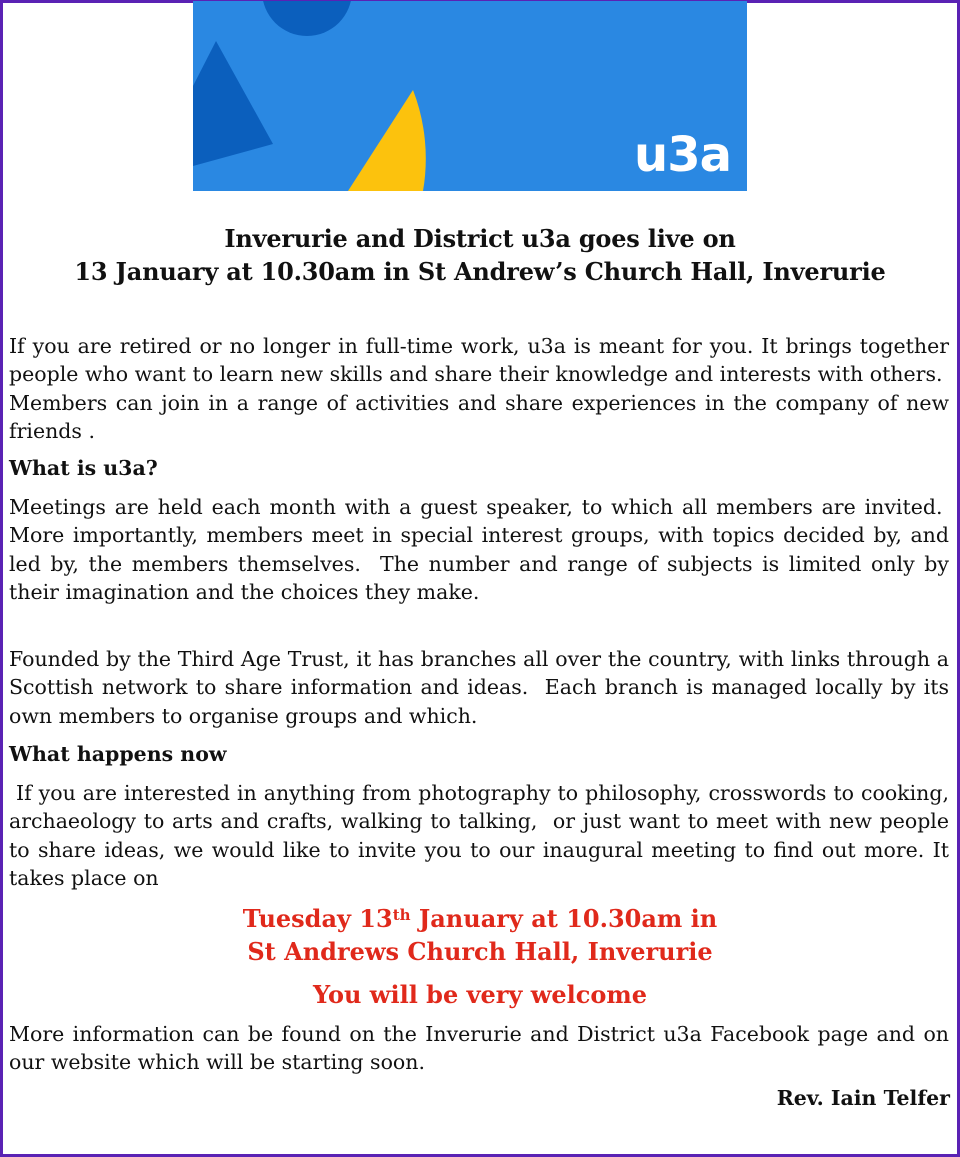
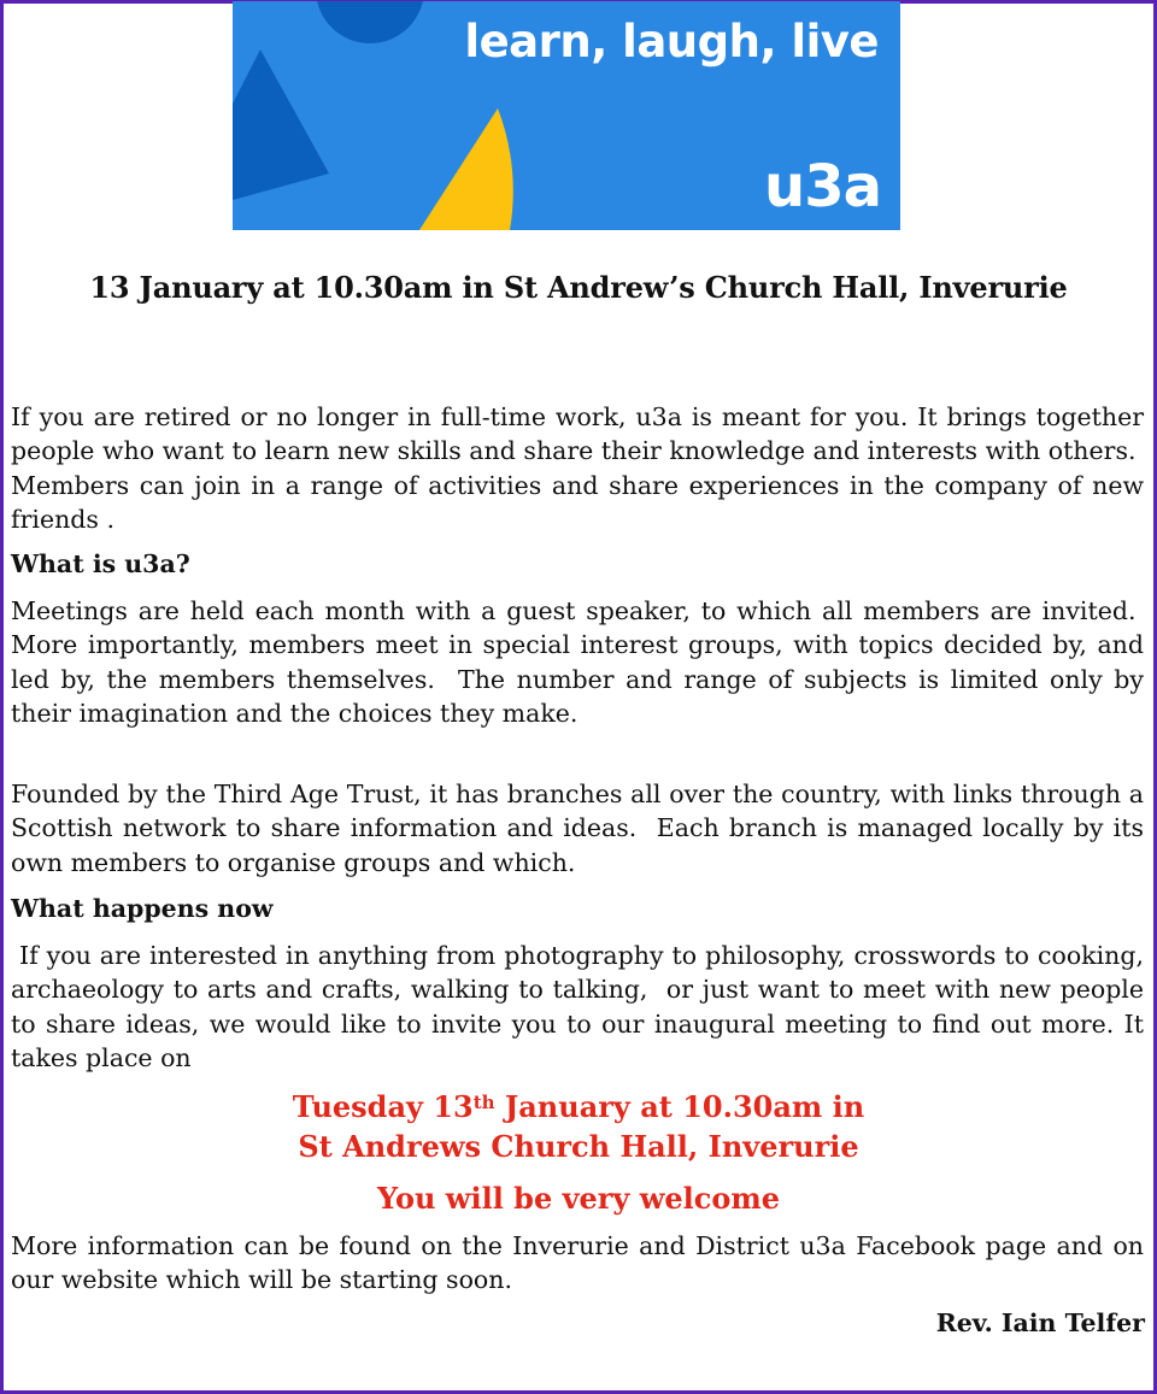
+ learn, laugh, live
  u3a
- Inverurie and District u3a goes live on
  13 January at 10.30am in St Andrew’s Church Hall, Inverurie
  If you are retired or no longer in full-time work, u3a is meant for you. It brings together people who want to learn new skills and share their knowledge and interests with others. Members can join in a range of activities and share experiences in the company of new friends .
  What is u3a?
  Meetings are held each month with a guest speaker, to which all members are invited. More importantly, members meet in special interest groups, with topics decided by, and led by, the members themselves. The number and range of subjects is limited only by their imagination and the choices they make.
  Founded by the Third Age Trust, it has branches all over the country, with links through a Scottish network to share information and ideas. Each branch is managed locally by its own members to organise groups and which.
  What happens now
  If you are interested in anything from photography to philosophy, crosswords to cooking, archaeology to arts and crafts, walking to talking, or just want to meet with new people to share ideas, we would like to invite you to our inaugural meeting to find out more. It takes place on
  Tuesday 13th January at 10.30am in
  St Andrews Church Hall, Inverurie
  You will be very welcome
  More information can be found on the Inverurie and District u3a Facebook page and on our website which will be starting soon.
  Rev. Iain Telfer
